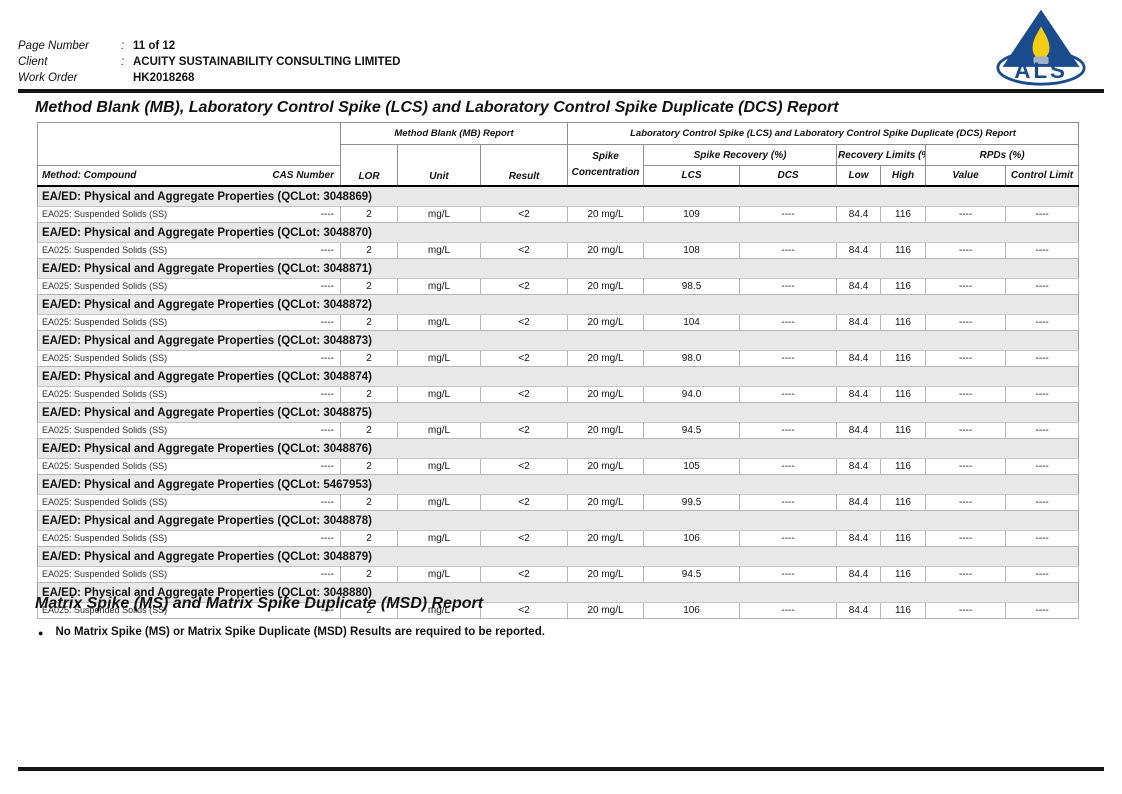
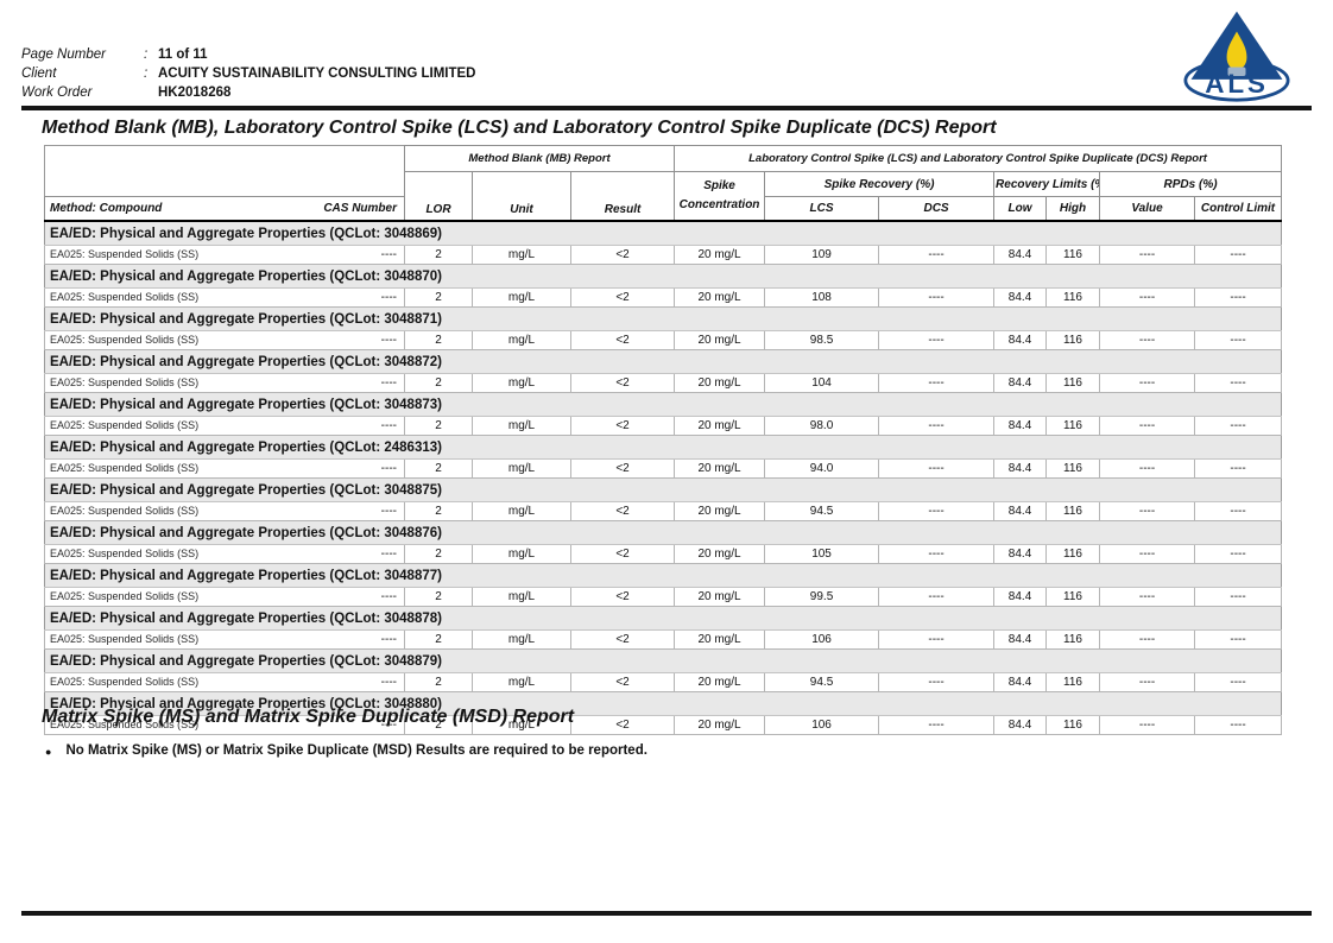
  Page Number
  :
- 11 of 12
+ 11 of 11
  Client
  :
  ACUITY SUSTAINABILITY CONSULTING LIMITED
  Work Order
  HK2018268
  ALS
  Method Blank (MB), Laboratory Control Spike (LCS) and Laboratory Control Spike Duplicate (DCS) Report
  	Method Blank (MB) Report	Laboratory Control Spike (LCS) and Laboratory Control Spike Duplicate (DCS) Report
  	LOR	Unit	Result	Spike Concentration	Spike Recovery (%)	Recovery Limits (	RPDs (%)
  Method: Compound CAS Number	LCS	DCS	Low	High	Value	Control Limit
  EA/ED: Physical and Aggregate Properties (QCLot: 3048869)
  ---- EA025: Suspended Solids (SS)	2	mg/L	<2	20 mg/L	109	----	84.4	116	----	----
  EA/ED: Physical and Aggregate Properties (QCLot: 3048870)
  ---- EA025: Suspended Solids (SS)	2	mg/L	<2	20 mg/L	108	----	84.4	116	----	----
  EA/ED: Physical and Aggregate Properties (QCLot: 3048871)
  ---- EA025: Suspended Solids (SS)	2	mg/L	<2	20 mg/L	98.5	----	84.4	116	----	----
  EA/ED: Physical and Aggregate Properties (QCLot: 3048872)
  ---- EA025: Suspended Solids (SS)	2	mg/L	<2	20 mg/L	104	----	84.4	116	----	----
  EA/ED: Physical and Aggregate Properties (QCLot: 3048873)
  ---- EA025: Suspended Solids (SS)	2	mg/L	<2	20 mg/L	98.0	----	84.4	116	----	----
- EA/ED: Physical and Aggregate Properties (QCLot: 3048874)
+ EA/ED: Physical and Aggregate Properties (QCLot: 2486313)
  ---- EA025: Suspended Solids (SS)	2	mg/L	<2	20 mg/L	94.0	----	84.4	116	----	----
  EA/ED: Physical and Aggregate Properties (QCLot: 3048875)
  ---- EA025: Suspended Solids (SS)	2	mg/L	<2	20 mg/L	94.5	----	84.4	116	----	----
  EA/ED: Physical and Aggregate Properties (QCLot: 3048876)
  ---- EA025: Suspended Solids (SS)	2	mg/L	<2	20 mg/L	105	----	84.4	116	----	----
- EA/ED: Physical and Aggregate Properties (QCLot: 5467953)
+ EA/ED: Physical and Aggregate Properties (QCLot: 3048877)
  ---- EA025: Suspended Solids (SS)	2	mg/L	<2	20 mg/L	99.5	----	84.4	116	----	----
  EA/ED: Physical and Aggregate Properties (QCLot: 3048878)
  ---- EA025: Suspended Solids (SS)	2	mg/L	<2	20 mg/L	106	----	84.4	116	----	----
  EA/ED: Physical and Aggregate Properties (QCLot: 3048879)
  ---- EA025: Suspended Solids (SS)	2	mg/L	<2	20 mg/L	94.5	----	84.4	116	----	----
  EA/ED: Physical and Aggregate Properties (QCLot: 3048880)
  ---- EA025: Suspended Solids (SS)	2	mg/L	<2	20 mg/L	106	----	84.4	116	----	----
  Matrix Spike (MS) and Matrix Spike Duplicate (MSD) Report
  ●
  No Matrix Spike (MS) or Matrix Spike Duplicate (MSD) Results are required to be reported.
